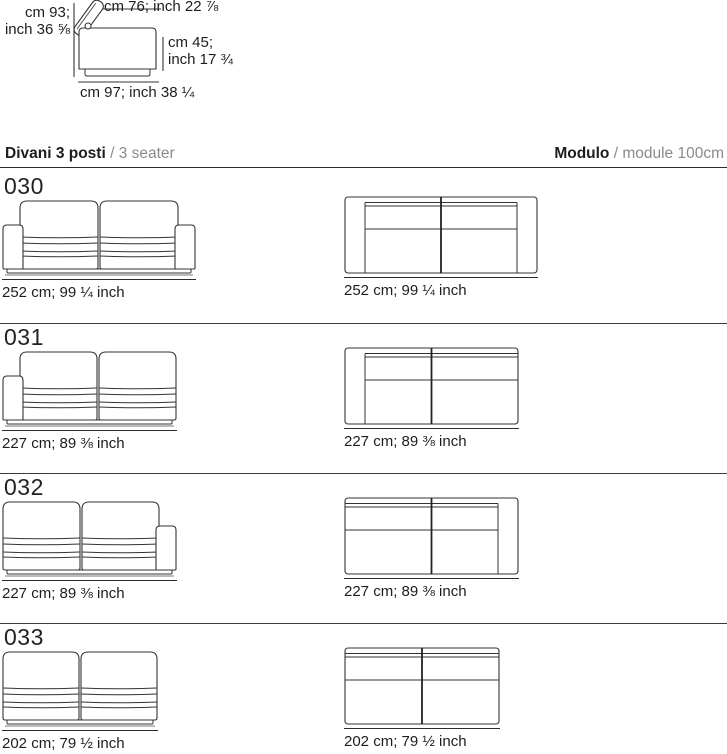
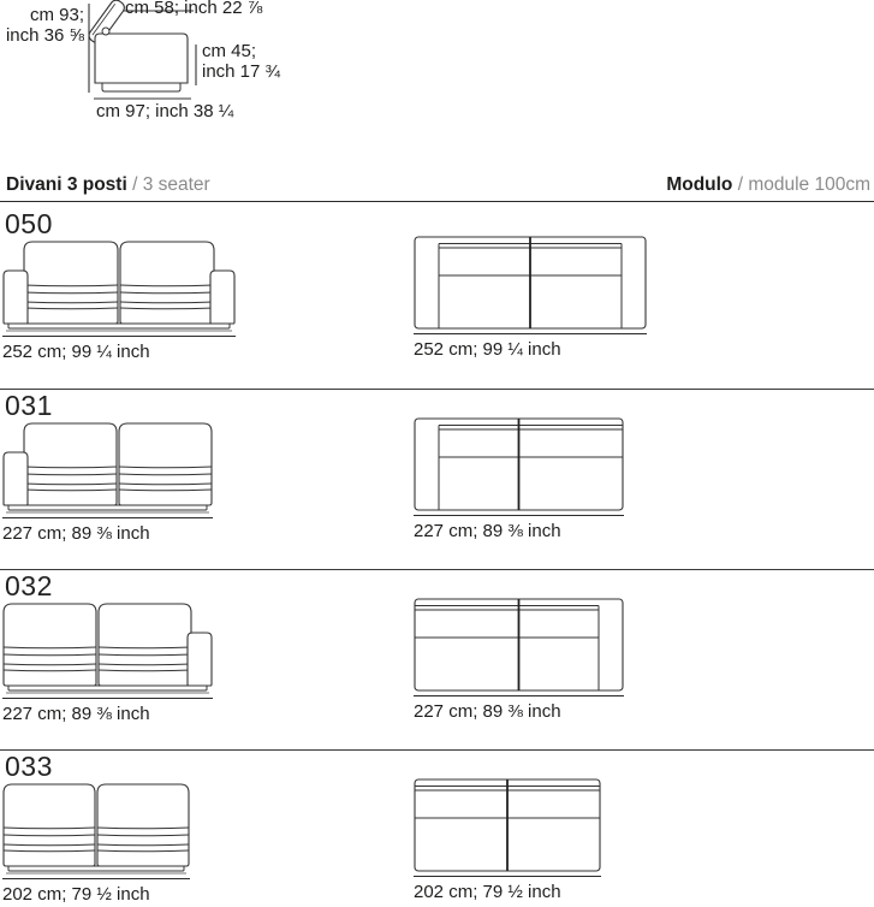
  cm 93;
  inch 36 ⅝
- cm 76; inch 22 ⅞
+ cm 58; inch 22 ⅞
  cm 45;
  inch 17 ¾
  cm 97; inch 38 ¼
  Divani 3 posti / 3 seater
  Modulo / module 100cm
- 030
+ 050
  252 cm; 99 ¼ inch
  252 cm; 99 ¼ inch
  031
  227 cm; 89 ⅜ inch
  227 cm; 89 ⅜ inch
  032
  227 cm; 89 ⅜ inch
  227 cm; 89 ⅜ inch
  033
  202 cm; 79 ½ inch
  202 cm; 79 ½ inch
